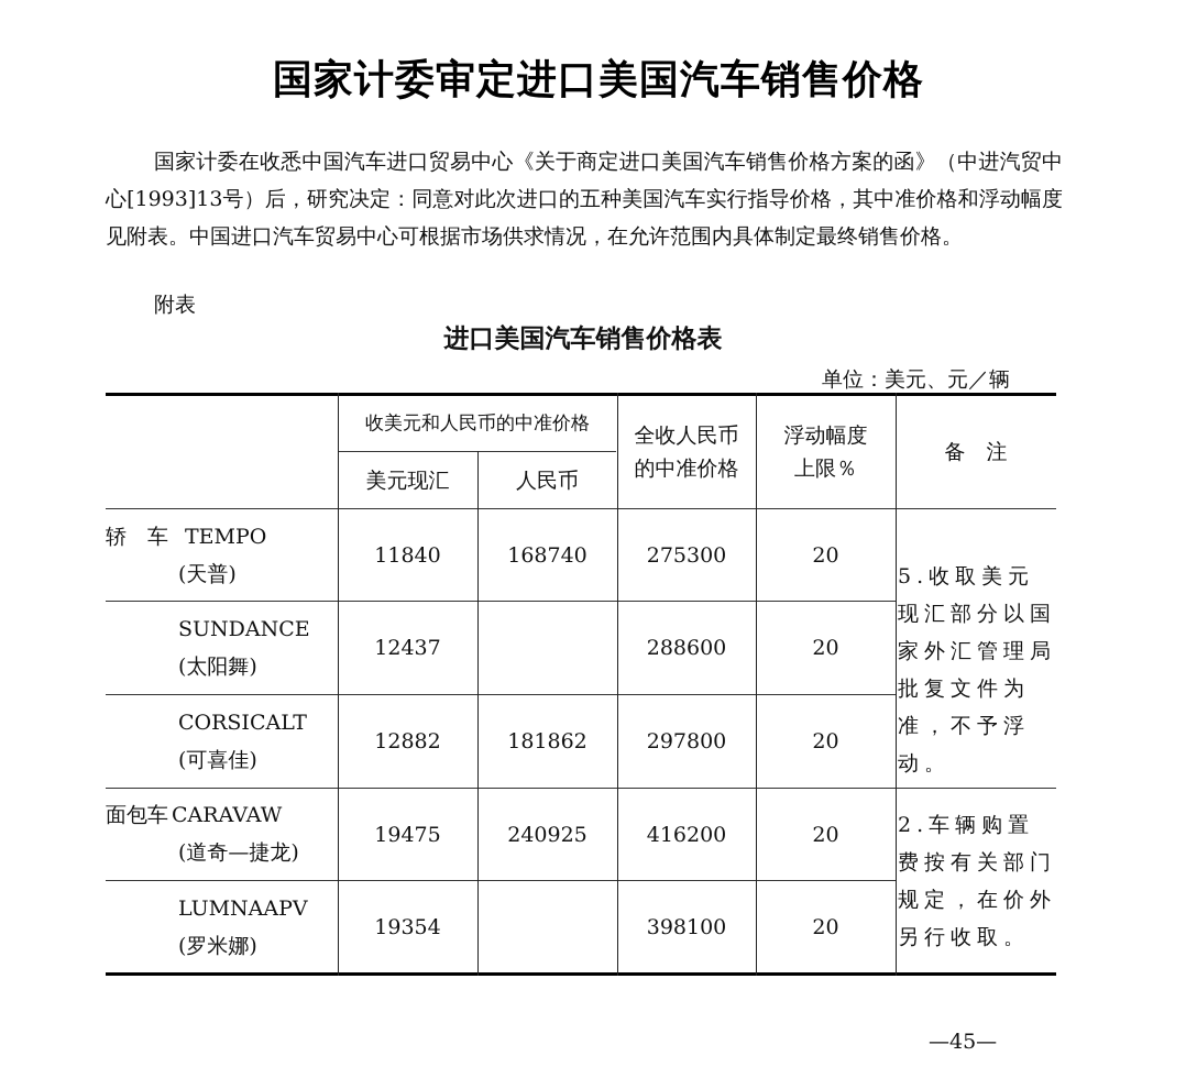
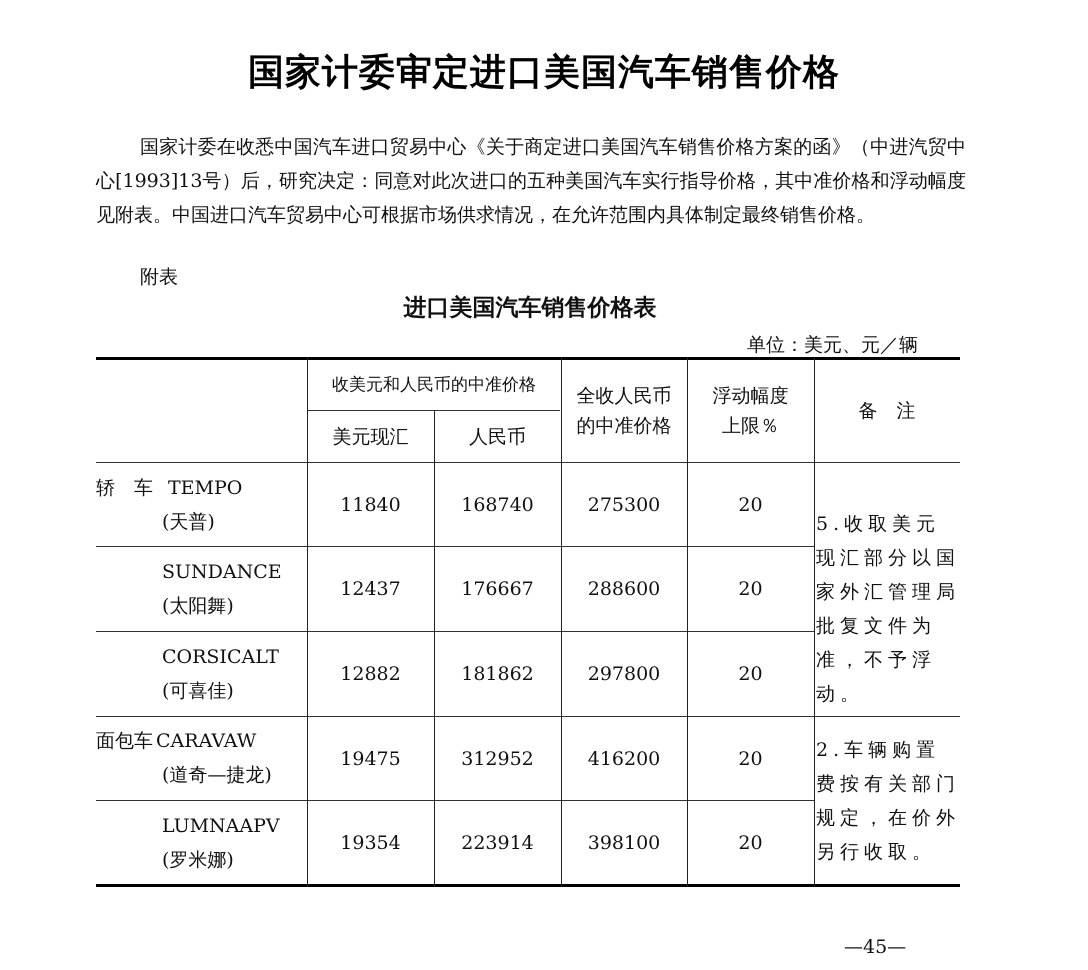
  国家计委审定进口美国汽车销售价格
  国家计委在收悉中国汽车进口贸易中心《关于商定进口美国汽车销售价格方案的函》（中进汽贸中心[1993]13号）后，研究决定：同意对此次进口的五种美国汽车实行指导价格，其中准价格和浮动幅度见附表。中国进口汽车贸易中心可根据市场供求情况，在允许范围内具体制定最终销售价格。
  附表
  进口美国汽车销售价格表
  单位：美元、元／辆
  收美元和人民币的中准价格
  美元现汇
  人民币
  全收人民币
  的中准价格
  浮动幅度
  上限％
  备 注
  轿 车
  TEMPO
  (天普)
  11840
  168740
  275300
  20
  SUNDANCE
  (太阳舞)
  12437
+ 176667
  288600
  20
  CORSICALT
  (可喜佳)
  12882
  181862
  297800
  20
  面包车
  CARAVAW
  (道奇—捷龙)
  19475
- 240925
+ 312952
  416200
  20
  LUMNAAPV
  (罗米娜)
  19354
+ 223914
  398100
  20
  5.收取美元现汇部分以国家外汇管理局批复文件为准，不予浮动。
  2.车辆购置费按有关部门规定，在价外另行收取。
  —45—
